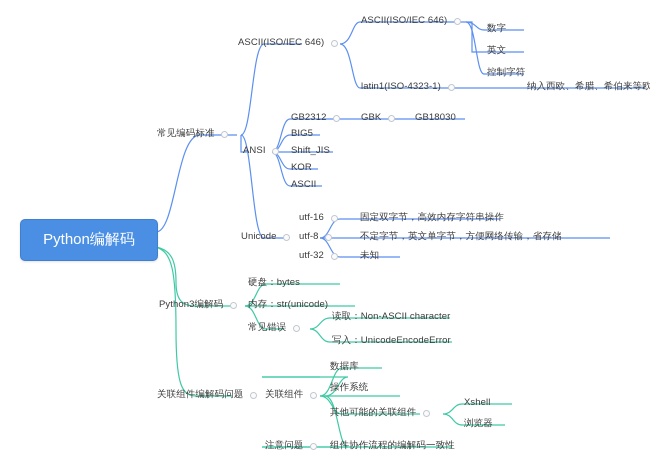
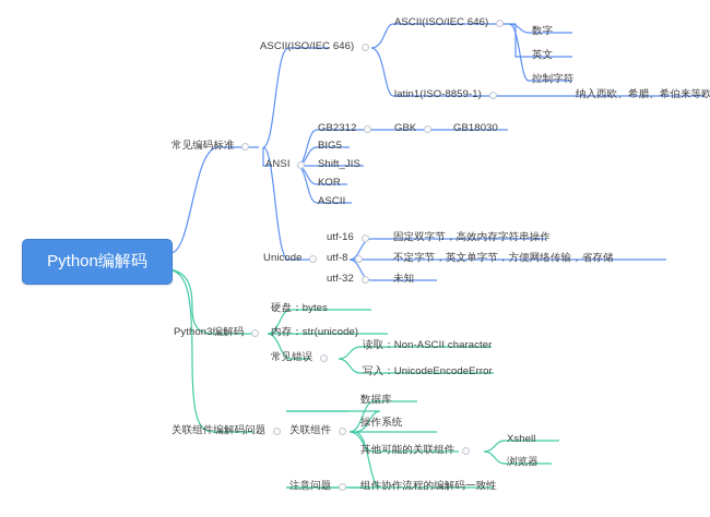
  Python编解码
  常见编码标准
  ASCII(ISO/IEC 646)
  ASCII(ISO/IEC 646)
  数字
  英文
  控制字符
- latin1(ISO-4323-1)
+ latin1(ISO-8859-1)
  纳入西欧、希腊、希伯来等欧
  ANSI
  GB2312
  GBK
  GB18030
  BIG5
  Shift_JIS
  KOR
  ASCII
  Unicode
  utf-16
  固定双字节，高效内存字符串操作
  utf-8
  不定字节，英文单字节，方便网络传输，省存储
  utf-32
  未知
  Python3编解码
  硬盘：bytes
  内存：str(unicode)
  常见错误
  读取：Non-ASCII character
  写入：UnicodeEncodeError
  关联组件编解码问题
  关联组件
  数据库
  操作系统
  其他可能的关联组件
  Xshell
  浏览器
  注意问题
  组件协作流程的编解码一致性
